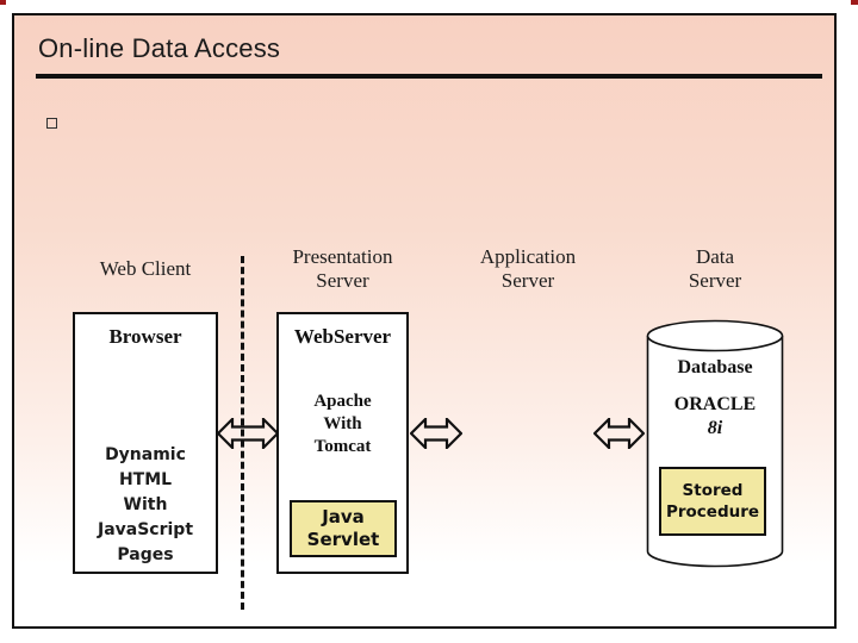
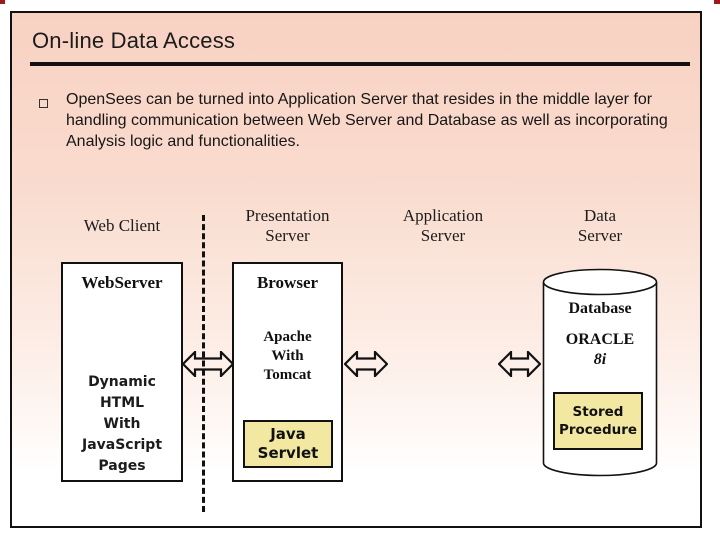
  On-line Data Access
+ OpenSees can be turned into Application Server that resides in the middle layer for handling communication between Web Server and Database as well as incorporating Analysis logic and functionalities.
  Web Client
  Presentation
  Server
  Application
  Server
  Data
  Server
- Browser
+ WebServer
  Dynamic
  HTML
  With
  JavaScript
  Pages
- WebServer
+ Browser
  Apache
  With
  Tomcat
  Java
  Servlet
  Database
  ORACLE
  8i
  Stored
  Procedure
